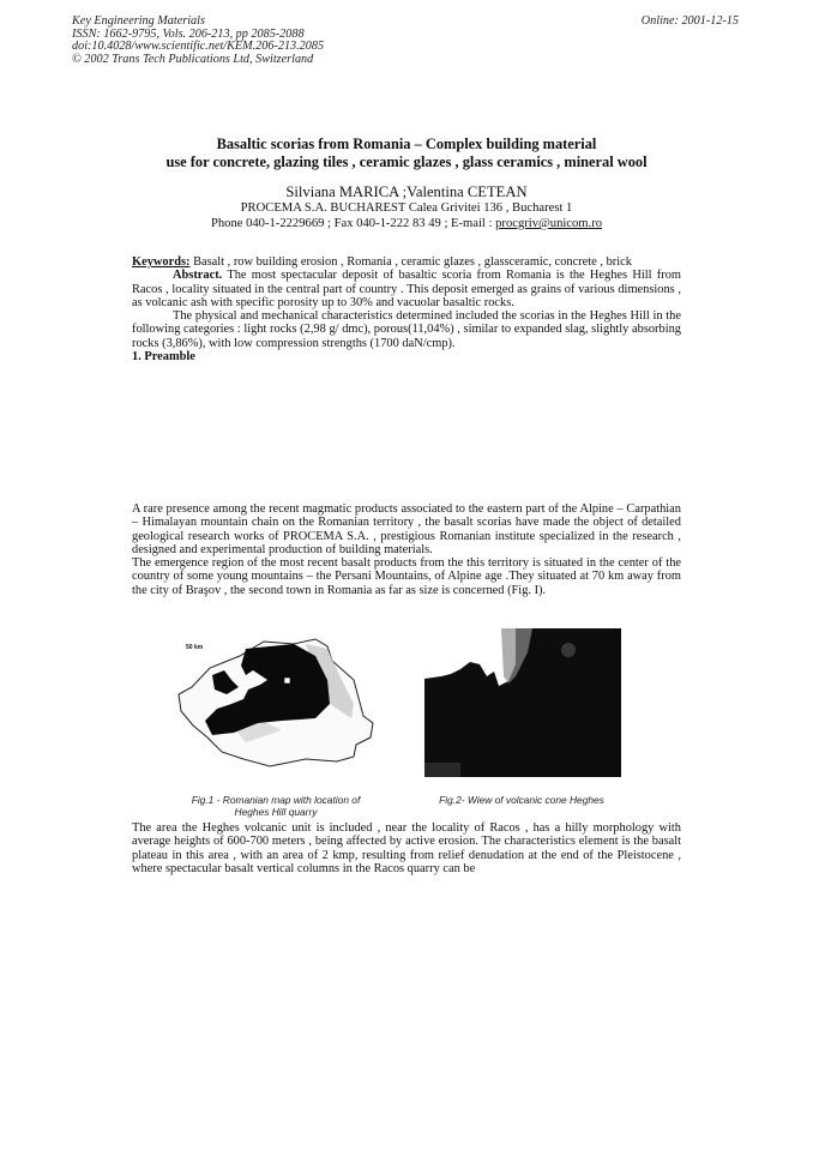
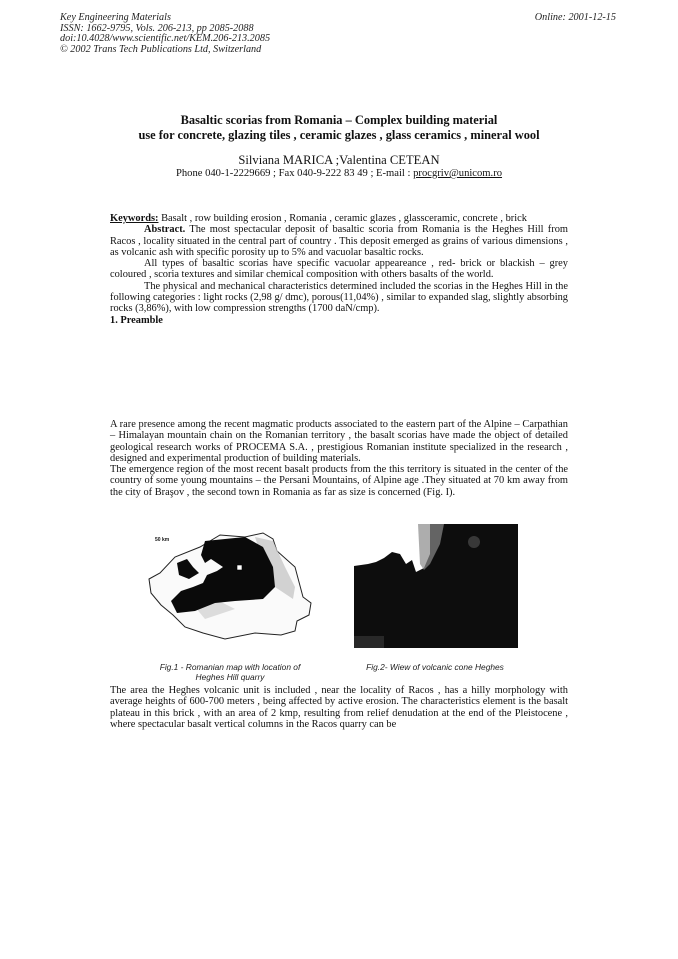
  Key Engineering Materials
  ISSN: 1662-9795, Vols. 206-213, pp 2085-2088
  doi:10.4028/www.scientific.net/KEM.206-213.2085
  © 2002 Trans Tech Publications Ltd, Switzerland
  Online: 2001-12-15
  Basaltic scorias from Romania – Complex building material
  use for concrete, glazing tiles , ceramic glazes , glass ceramics , mineral wool
  Silviana MARICA ;Valentina CETEAN
- PROCEMA S.A. BUCHAREST Calea Grivitei 136 , Bucharest 1
- Phone 040-1-2229669 ; Fax 040-1-222 83 49 ; E-mail : procgriv@unicom.ro
+ Phone 040-1-2229669 ; Fax 040-9-222 83 49 ; E-mail : procgriv@unicom.ro
  Keywords: Basalt , row building erosion , Romania , ceramic glazes , glassceramic, concrete , brick
- Abstract. The most spectacular deposit of basaltic scoria from Romania is the Heghes Hill from Racos , locality situated in the central part of country . This deposit emerged as grains of various dimensions , as volcanic ash with specific porosity up to 30% and vacuolar basaltic rocks.
+ Abstract. The most spectacular deposit of basaltic scoria from Romania is the Heghes Hill from Racos , locality situated in the central part of country . This deposit emerged as grains of various dimensions , as volcanic ash with specific porosity up to 5% and vacuolar basaltic rocks.
+ All types of basaltic scorias have specific vacuolar appeareance , red- brick or blackish – grey coloured , scoria textures and similar chemical composition with others basalts of the world.
  The physical and mechanical characteristics determined included the scorias in the Heghes Hill in the following categories : light rocks (2,98 g/ dmc), porous(11,04%) , similar to expanded slag, slightly absorbing rocks (3,86%), with low compression strengths (1700 daN/cmp).
  1. Preamble
  A rare presence among the recent magmatic products associated to the eastern part of the Alpine – Carpathian – Himalayan mountain chain on the Romanian territory , the basalt scorias have made the object of detailed geological research works of PROCEMA S.A. , prestigious Romanian institute specialized in the research , designed and experimental production of building materials.
  The emergence region of the most recent basalt products from the this territory is situated in the center of the country of some young mountains – the Persani Mountains, of Alpine age .They situated at 70 km away from the city of Braşov , the second town in Romania as far as size is concerned (Fig. I).
  Fig.1 - Romanian map with location of
  Heghes Hill quarry
  Fig.2- Wiew of volcanic cone Heghes
- The area the Heghes volcanic unit is included , near the locality of Racos , has a hilly morphology with average heights of 600-700 meters , being affected by active erosion. The characteristics element is the basalt plateau in this area , with an area of 2 kmp, resulting from relief denudation at the end of the Pleistocene , where spectacular basalt vertical columns in the Racos quarry can be
+ The area the Heghes volcanic unit is included , near the locality of Racos , has a hilly morphology with average heights of 600-700 meters , being affected by active erosion. The characteristics element is the basalt plateau in this brick , with an area of 2 kmp, resulting from relief denudation at the end of the Pleistocene , where spectacular basalt vertical columns in the Racos quarry can be
